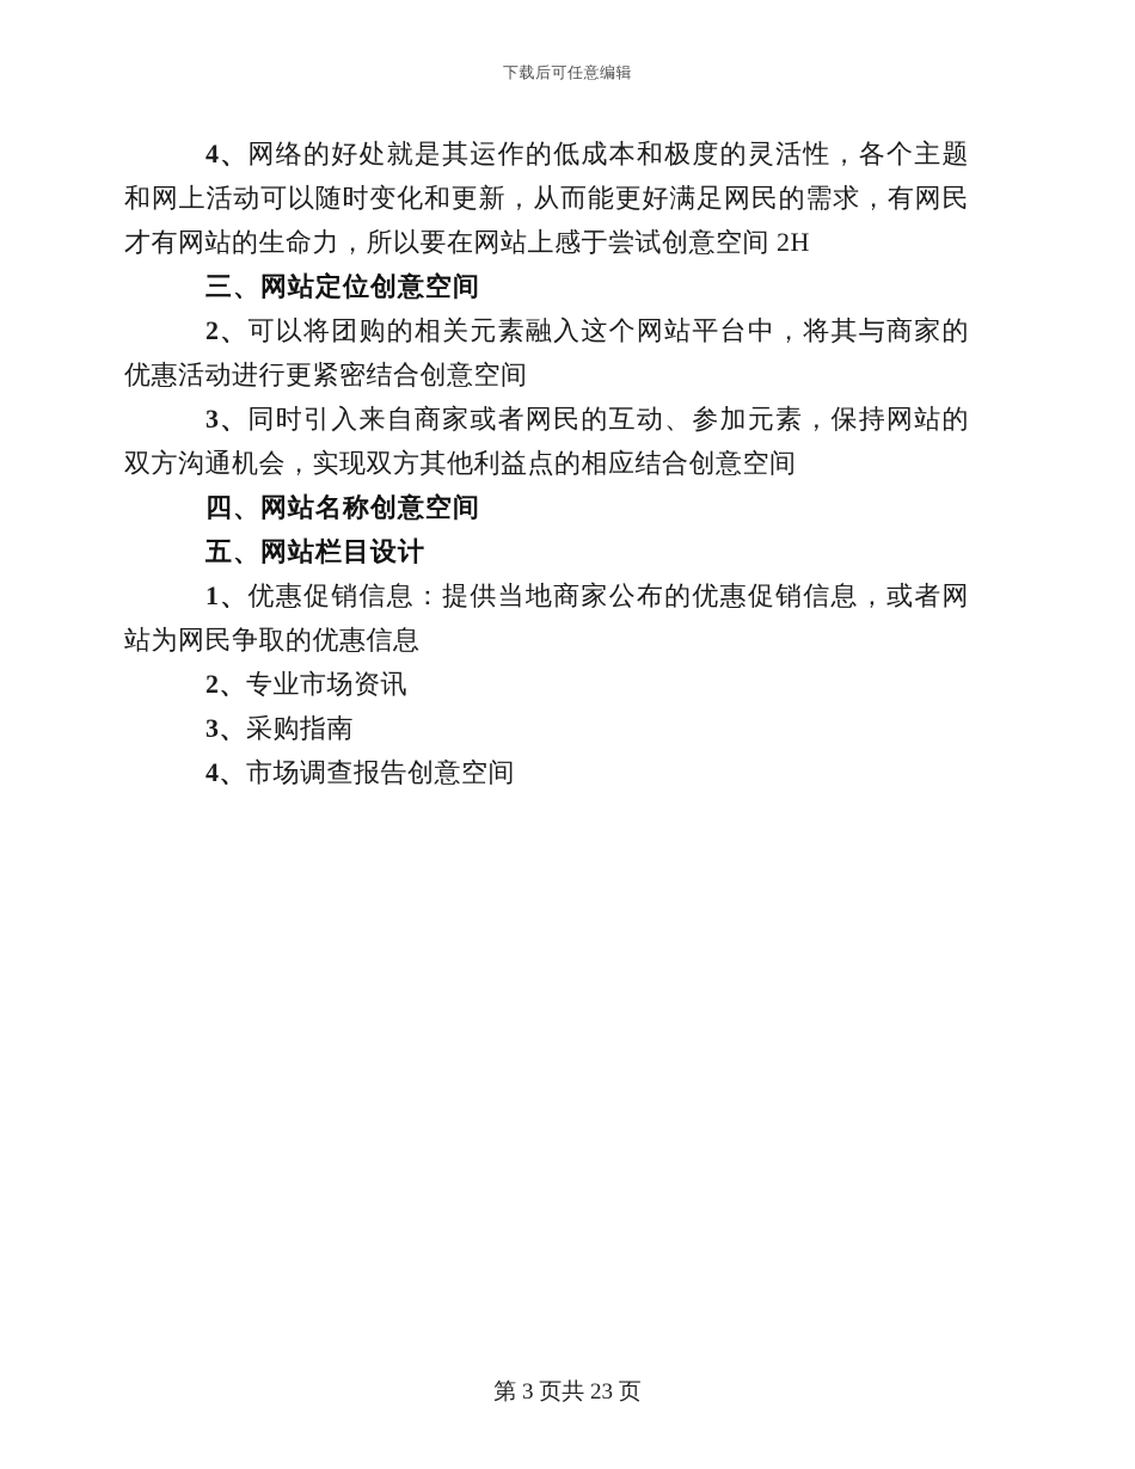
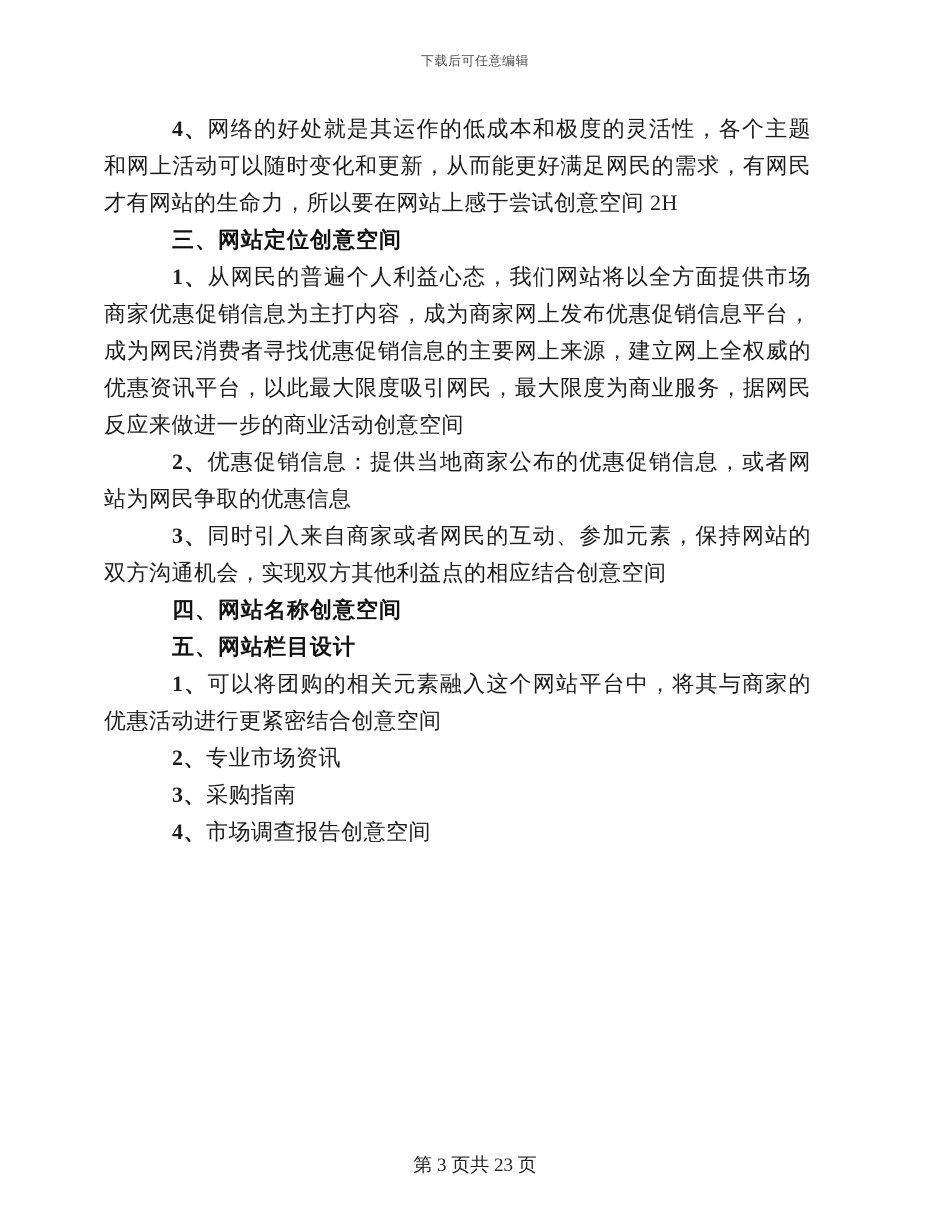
  下载后可任意编辑
  4、网络的好处就是其运作的低成本和极度的灵活性，各个主题和网上活动可以随时变化和更新，从而能更好满足网民的需求，有网民才有网站的生命力，所以要在网站上感于尝试创意空间 2H
  三、网站定位创意空间
+ 1、从网民的普遍个人利益心态，我们网站将以全方面提供市场商家优惠促销信息为主打内容，成为商家网上发布优惠促销信息平台，成为网民消费者寻找优惠促销信息的主要网上来源，建立网上全权威的优惠资讯平台，以此最大限度吸引网民，最大限度为商业服务，据网民反应来做进一步的商业活动创意空间
- 2、可以将团购的相关元素融入这个网站平台中，将其与商家的优惠活动进行更紧密结合创意空间
+ 2、优惠促销信息：提供当地商家公布的优惠促销信息，或者网站为网民争取的优惠信息
  3、同时引入来自商家或者网民的互动、参加元素，保持网站的双方沟通机会，实现双方其他利益点的相应结合创意空间
  四、网站名称创意空间
  五、网站栏目设计
- 1、优惠促销信息：提供当地商家公布的优惠促销信息，或者网站为网民争取的优惠信息
+ 1、可以将团购的相关元素融入这个网站平台中，将其与商家的优惠活动进行更紧密结合创意空间
  2、专业市场资讯
  3、采购指南
  4、市场调查报告创意空间
  第 3 页共 23 页
